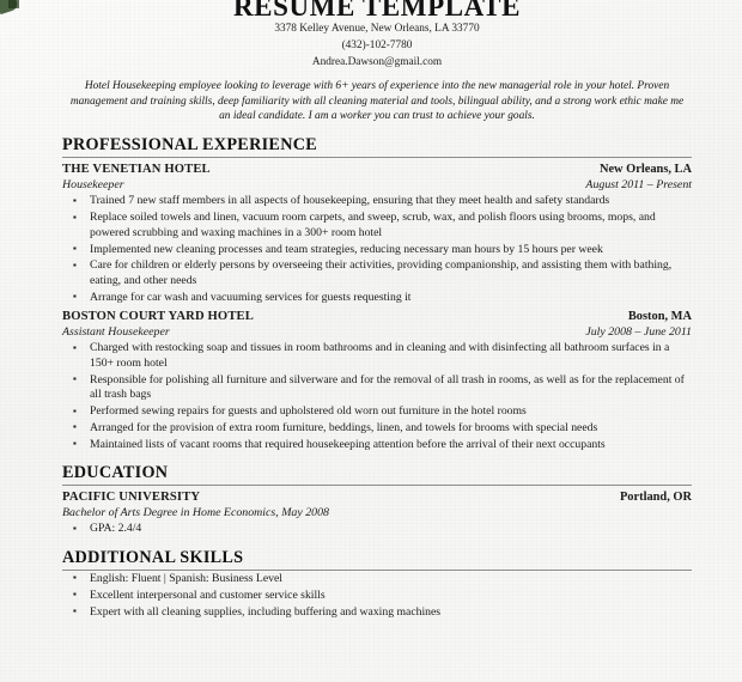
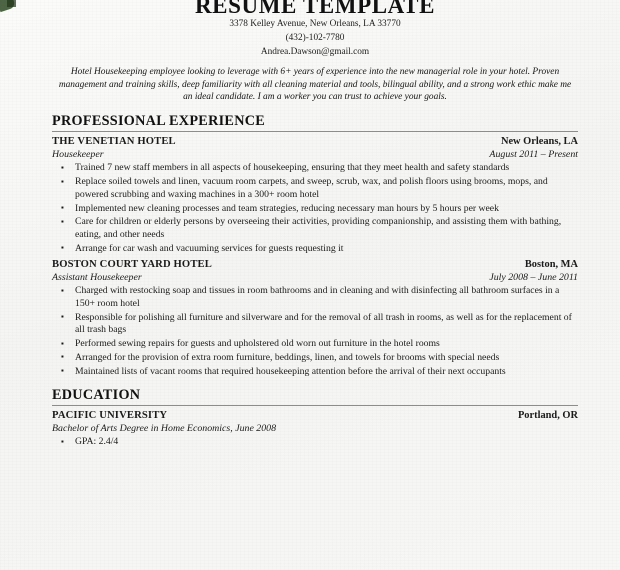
  RESUME TEMPLATE
  3378 Kelley Avenue, New Orleans, LA 33770
  (432)-102-7780
  Andrea.Dawson@gmail.com
  Hotel Housekeeping employee looking to leverage with 6+ years of experience into the new managerial role in your hotel. Proven management and training skills, deep familiarity with all cleaning material and tools, bilingual ability, and a strong work ethic make me an ideal candidate. I am a worker you can trust to achieve your goals.
  PROFESSIONAL EXPERIENCE
  THE VENETIAN HOTEL
  New Orleans, LA
  Housekeeper
  August 2011 – Present
  Trained 7 new staff members in all aspects of housekeeping, ensuring that they meet health and safety standards
  Replace soiled towels and linen, vacuum room carpets, and sweep, scrub, wax, and polish floors using brooms, mops, and powered scrubbing and waxing machines in a 300+ room hotel
- Implemented new cleaning processes and team strategies, reducing necessary man hours by 15 hours per week
+ Implemented new cleaning processes and team strategies, reducing necessary man hours by 5 hours per week
  Care for children or elderly persons by overseeing their activities, providing companionship, and assisting them with bathing, eating, and other needs
  Arrange for car wash and vacuuming services for guests requesting it
  BOSTON COURT YARD HOTEL
  Boston, MA
  Assistant Housekeeper
  July 2008 – June 2011
  Charged with restocking soap and tissues in room bathrooms and in cleaning and with disinfecting all bathroom surfaces in a 150+ room hotel
  Responsible for polishing all furniture and silverware and for the removal of all trash in rooms, as well as for the replacement of all trash bags
  Performed sewing repairs for guests and upholstered old worn out furniture in the hotel rooms
  Arranged for the provision of extra room furniture, beddings, linen, and towels for brooms with special needs
  Maintained lists of vacant rooms that required housekeeping attention before the arrival of their next occupants
  EDUCATION
  PACIFIC UNIVERSITY
  Portland, OR
- Bachelor of Arts Degree in Home Economics, May 2008
+ Bachelor of Arts Degree in Home Economics, June 2008
  GPA: 2.4/4
- ADDITIONAL SKILLS
- English: Fluent | Spanish: Business Level
- Excellent interpersonal and customer service skills
- Expert with all cleaning supplies, including buffering and waxing machines
